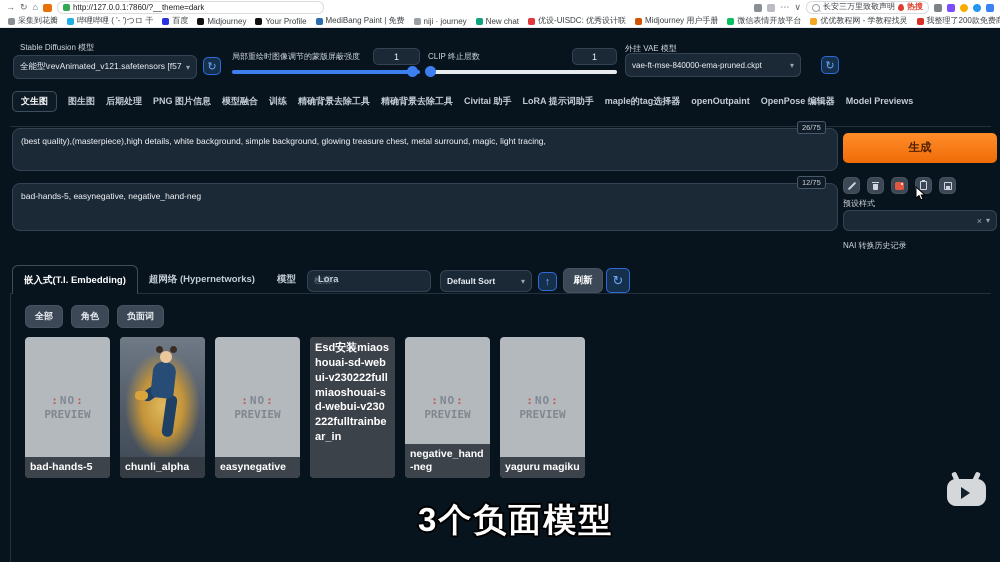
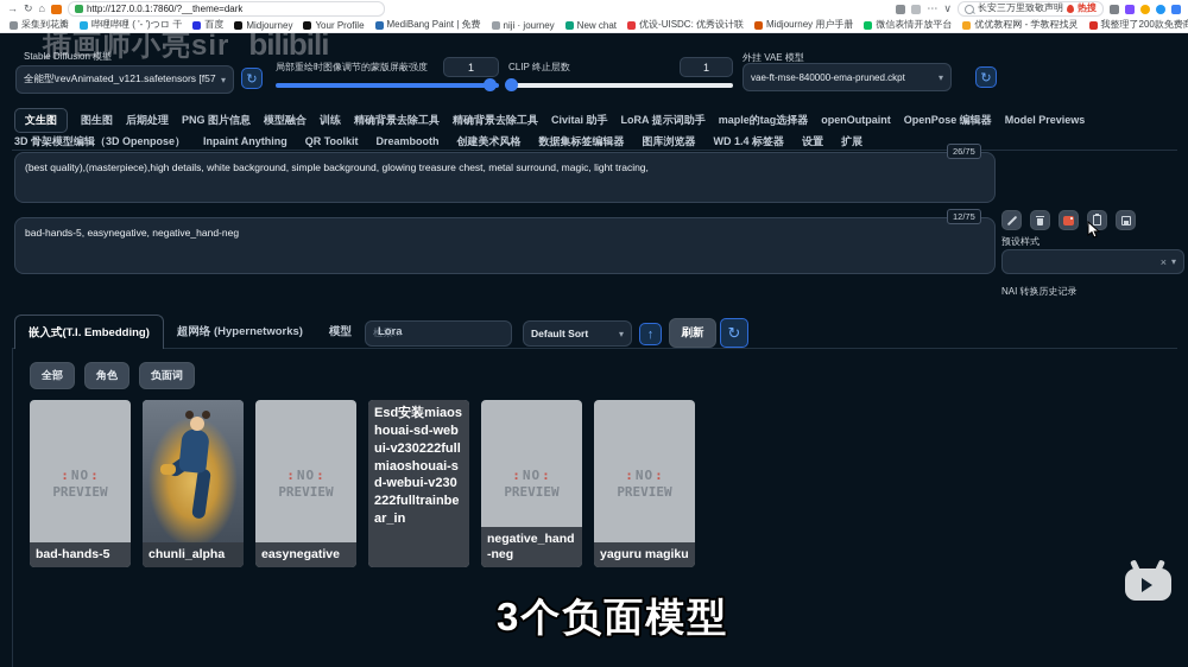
  →
  ↻
  ⌂
  http://127.0.0.1:7860/?__theme=dark
  ⋯
  ∨
  长安三万里致敬声明
  热搜
  采集到花瓣
  哔哩哔哩 ( '- ')つロ 干
  百度
  Midjourney
  Your Profile
  MediBang Paint | 免费
  niji · journey
  New chat
  优设-UISDC: 优秀设计联
  Midjourney 用户手册
  微信表情开放平台
  优优教程网 - 学教程找灵
  我整理了200款免费
+ 插画师小亮sir bilibili
  Stable Diffusion 模型
  全能型\revAnimated_v121.safetensors [f57
  ▾
  ↻
  局部重绘时图像调节的蒙版屏蔽强度
  1
  CLIP 终止层数
  1
  外挂 VAE 模型
  vae-ft-mse-840000-ema-pruned.ckpt
  ▾
  ↻
  文生图
  图生图
  后期处理
  PNG 图片信息
  模型融合
  训练
  精确背景去除工具
  精确背景去除工具
  Civitai 助手
  LoRA 提示词助手
  maple的tag选择器
  openOutpaint
  OpenPose 编辑器
  Model Previews
+ 3D 骨架模型编辑（3D Openpose）
+ Inpaint Anything
+ QR Toolkit
+ Dreambooth
+ 创建美术风格
+ 数据集标签编辑器
+ 图库浏览器
+ WD 1.4 标签器
+ 设置
+ 扩展
  (best quality),(masterpiece),high details, white background, simple background, glowing treasure chest, metal surround, magic, light tracing,
  26/75
  bad-hands-5, easynegative, negative_hand-neg
  12/75
- 生成
  预设样式
  ×
  ▾
  NAI 转换历史记录
  嵌入式(T.I. Embedding)
  超网络 (Hypernetworks)
  模型
  Lora
  检索...
  Default Sort
  ▾
  ↑
  刷新
  ↻
  全部
  角色
  负面词
  :NO:
  PREVIEW
  bad-hands-5
  chunli_alpha
  :NO:
  PREVIEW
  easynegative
  Esd安装miaoshouai-sd-webui-v230222fullmiaoshouai-sd-webui-v230222fulltrainbear_in
  :NO:
  PREVIEW
  negative_hand-neg
  :NO:
  PREVIEW
  yaguru magiku
  3个负面模型
